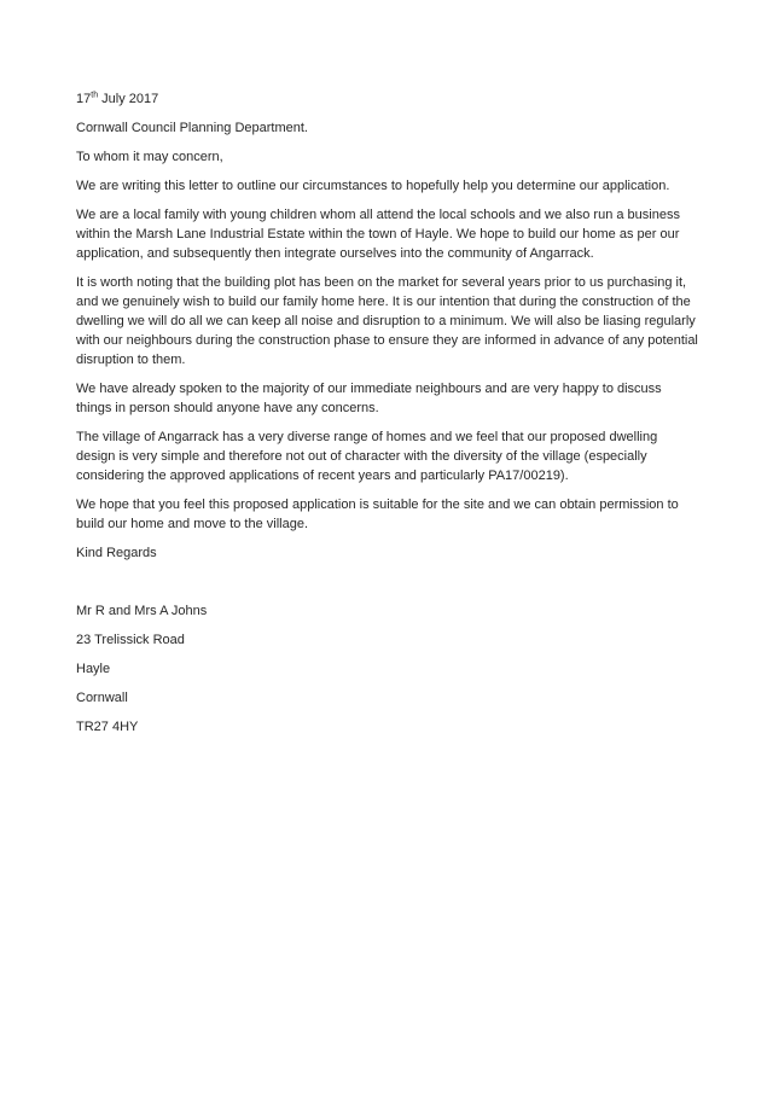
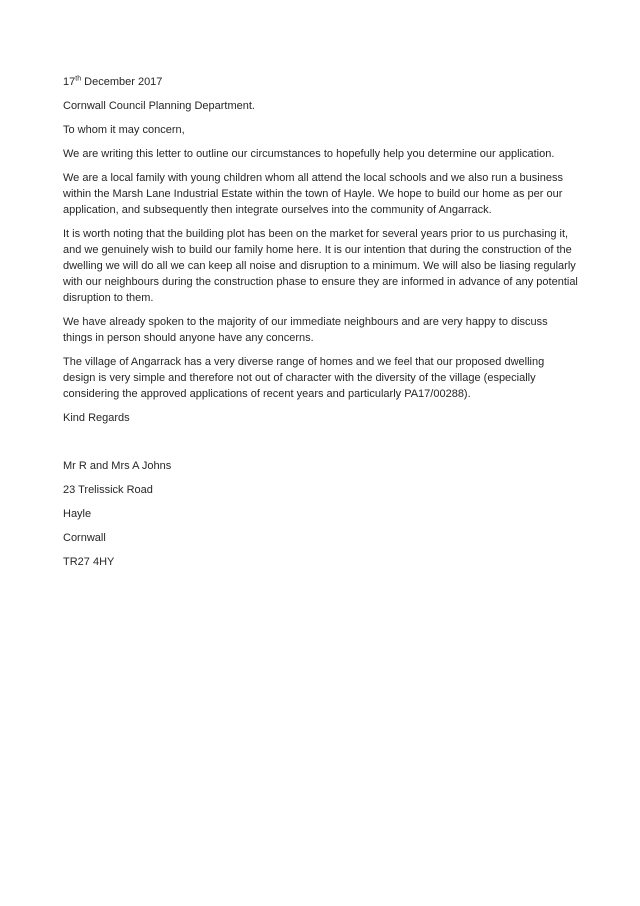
- 17 July 2017
+ 17 December 2017
  Cornwall Council Planning Department.
  To whom it may concern,
  We are writing this letter to outline our circumstances to hopefully help you determine our application.
  We are a local family with young children whom all attend the local schools and we also run a business within the Marsh Lane Industrial Estate within the town of Hayle. We hope to build our home as per our application, and subsequently then integrate ourselves into the community of Angarrack.
  It is worth noting that the building plot has been on the market for several years prior to us purchasing it, and we genuinely wish to build our family home here. It is our intention that during the construction of the dwelling we will do all we can keep all noise and disruption to a minimum. We will also be liasing regularly with our neighbours during the construction phase to ensure they are informed in advance of any potential disruption to them.
  We have already spoken to the majority of our immediate neighbours and are very happy to discuss things in person should anyone have any concerns.
- The village of Angarrack has a very diverse range of homes and we feel that our proposed dwelling design is very simple and therefore not out of character with the diversity of the village (especially considering the approved applications of recent years and particularly PA17/00219).
+ The village of Angarrack has a very diverse range of homes and we feel that our proposed dwelling design is very simple and therefore not out of character with the diversity of the village (especially considering the approved applications of recent years and particularly PA17/00288).
- We hope that you feel this proposed application is suitable for the site and we can obtain permission to build our home and move to the village.
  Kind Regards
  Mr R and Mrs A Johns
  23 Trelissick Road
  Hayle
  Cornwall
  TR27 4HY
